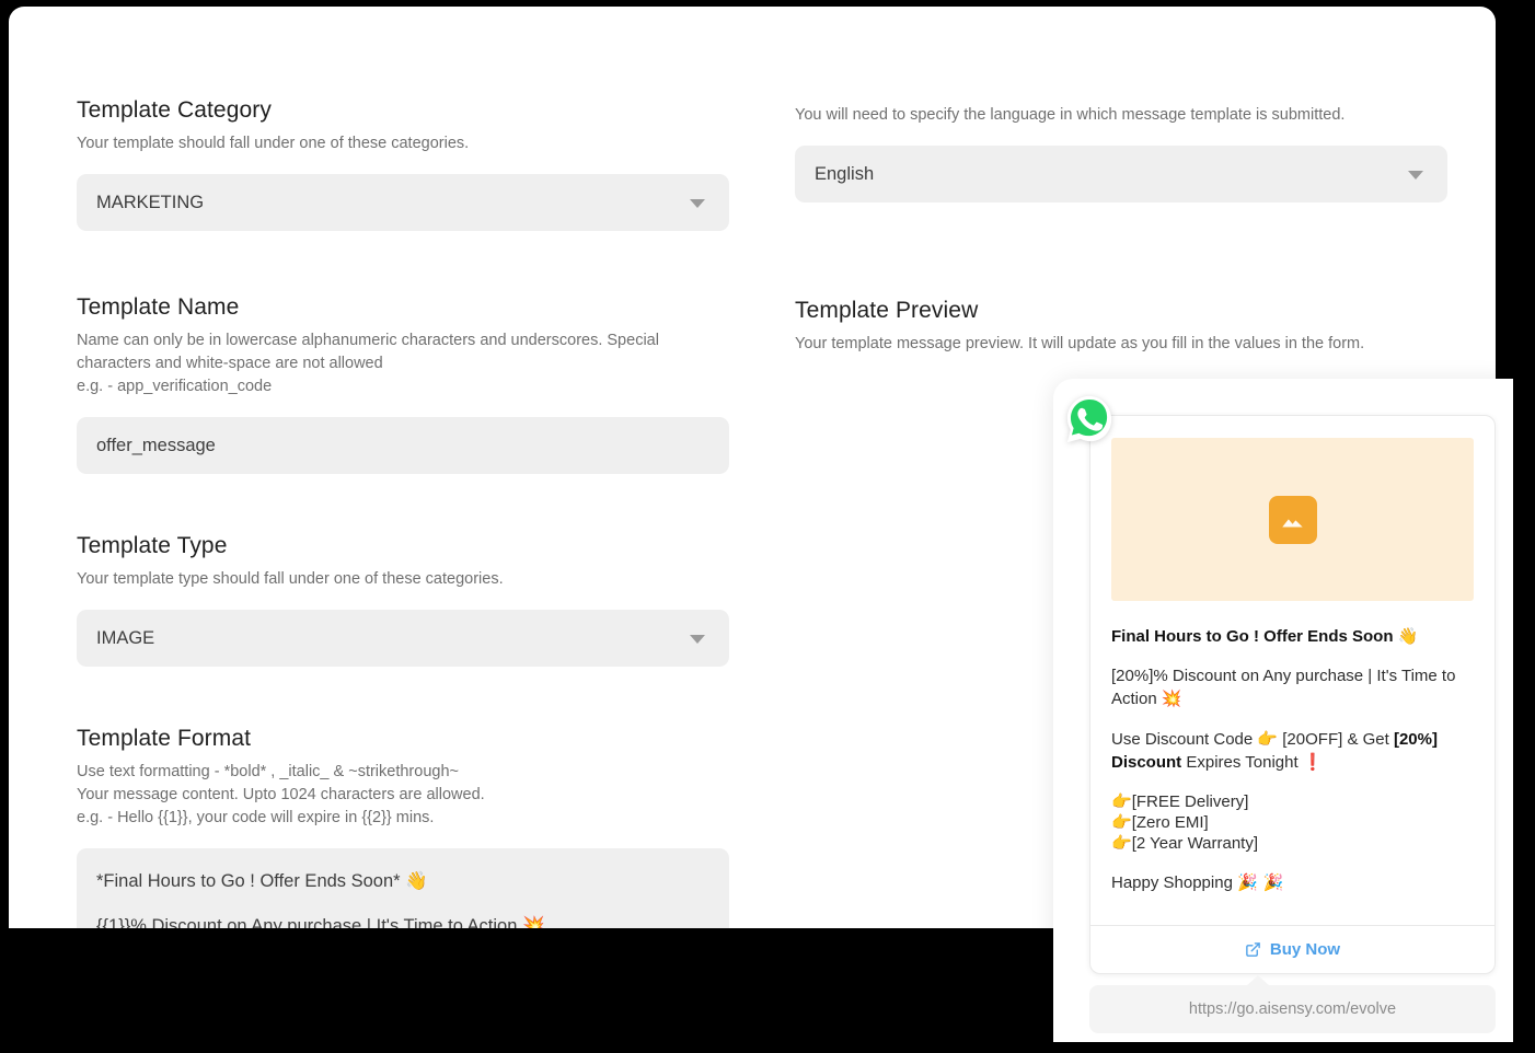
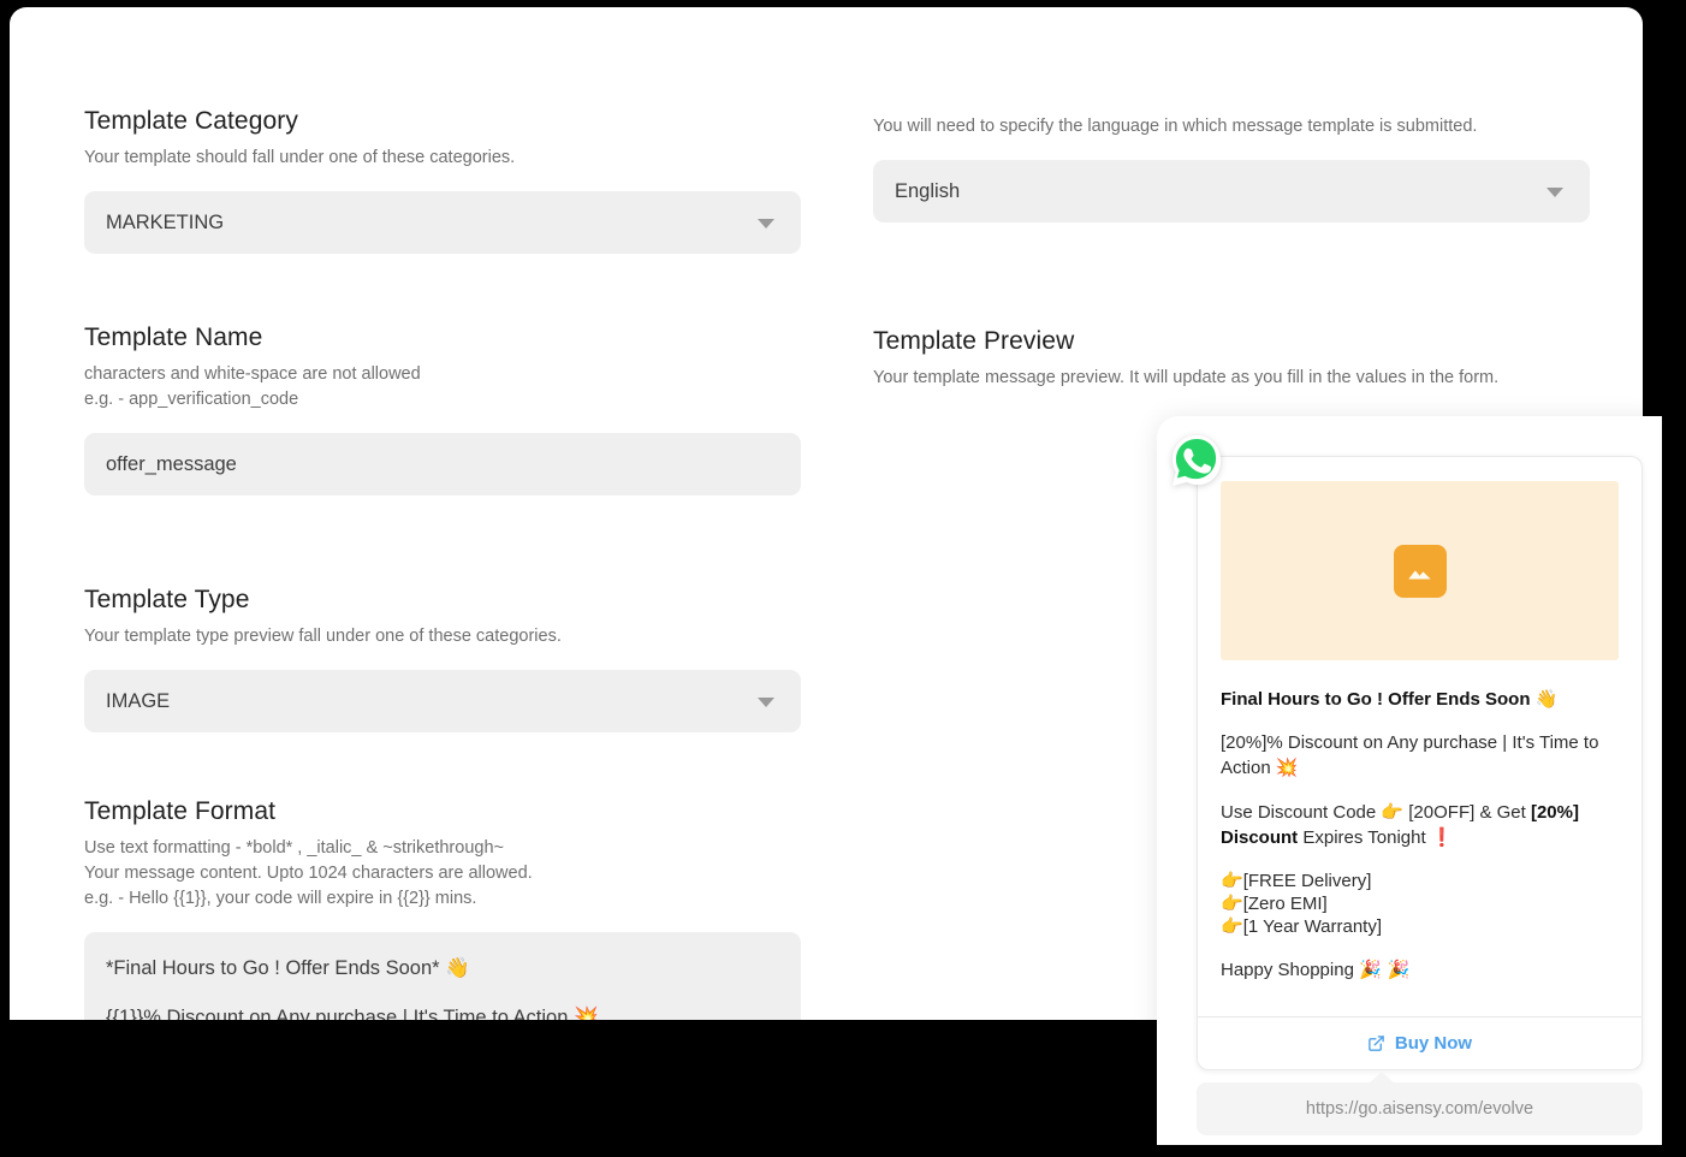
  Template Category
  Your template should fall under one of these categories.
  MARKETING
  Template Name
- Name can only be in lowercase alphanumeric characters and underscores. Special
  characters and white-space are not allowed
  e.g. - app_verification_code
  offer_message
  Template Type
- Your template type should fall under one of these categories.
+ Your template type preview fall under one of these categories.
  IMAGE
  Template Format
  Use text formatting - *bold* , _italic_ & ~strikethrough~
  Your message content. Upto 1024 characters are allowed.
  e.g. - Hello {{1}}, your code will expire in {{2}} mins.
  *Final Hours to Go ! Offer Ends Soon* 👋
  {{1}}% Discount on Any purchase | It's Time to Action 💥
  You will need to specify the language in which message template is submitted.
  English
  Template Preview
  Your template message preview. It will update as you fill in the values in the form.
  Final Hours to Go ! Offer Ends Soon 👋
  [20%]% Discount on Any purchase | It's Time to Action 💥
  Use Discount Code 👉 [20OFF] & Get [20%] Discount Expires Tonight ❗
  👉[FREE Delivery]
  👉[Zero EMI]
- 👉[2 Year Warranty]
+ 👉[1 Year Warranty]
  Happy Shopping 🎉 🎉
  Buy Now
  https://go.aisensy.com/evolve
